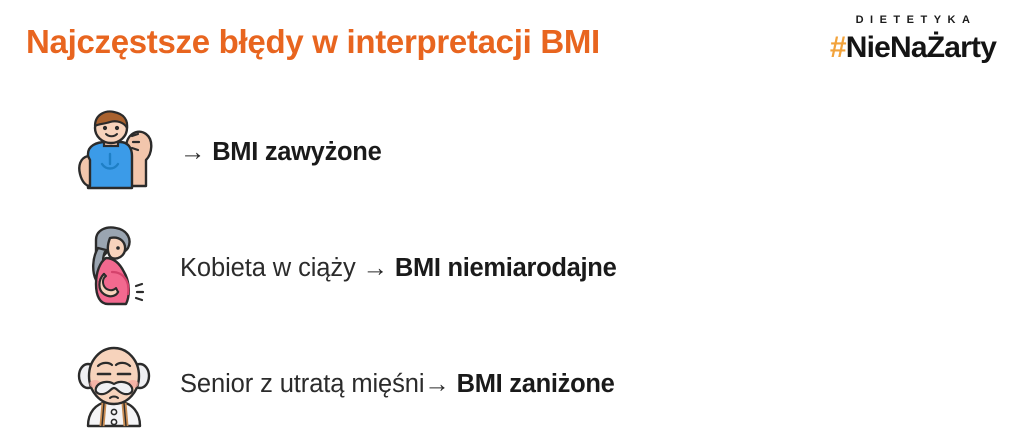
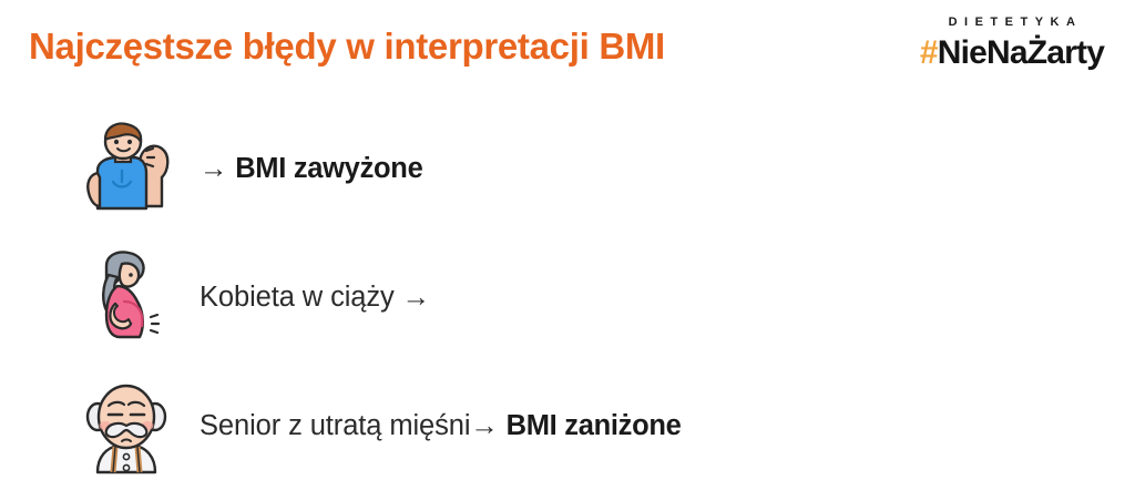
  Najczęstsze błędy w interpretacji BMI
  DIETETYKA
  #NieNaŻarty
  →
  BMI zawyżone
  Kobieta w ciąży
  →
- BMI niemiarodajne
  Senior z utratą mięśni
  →
  BMI zaniżone
